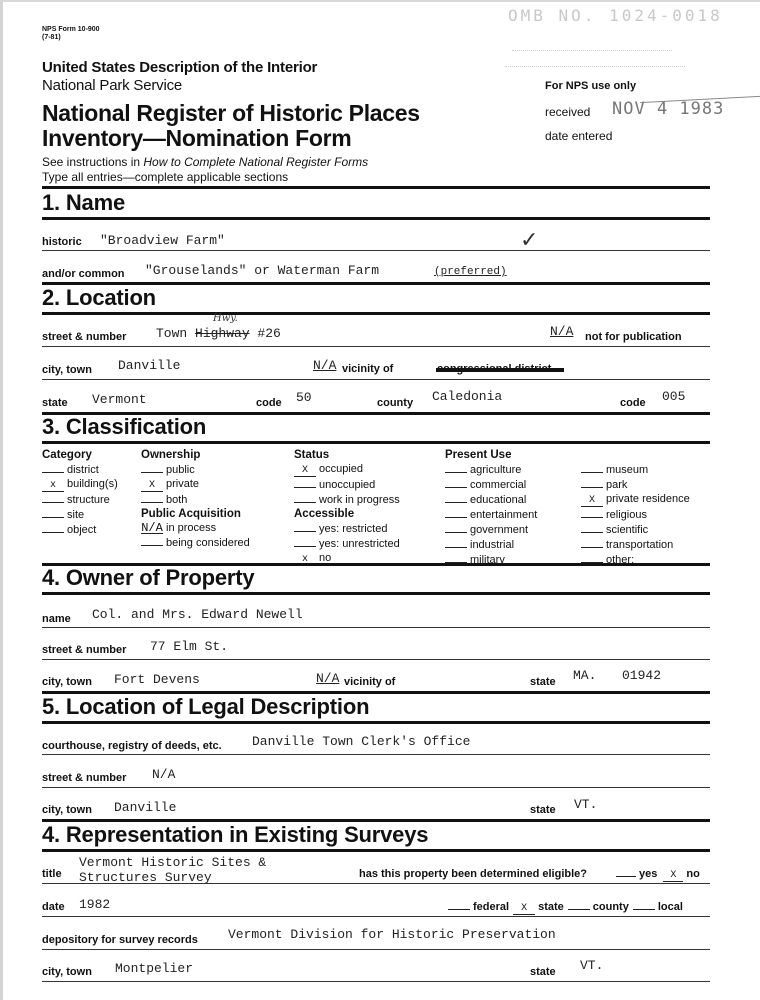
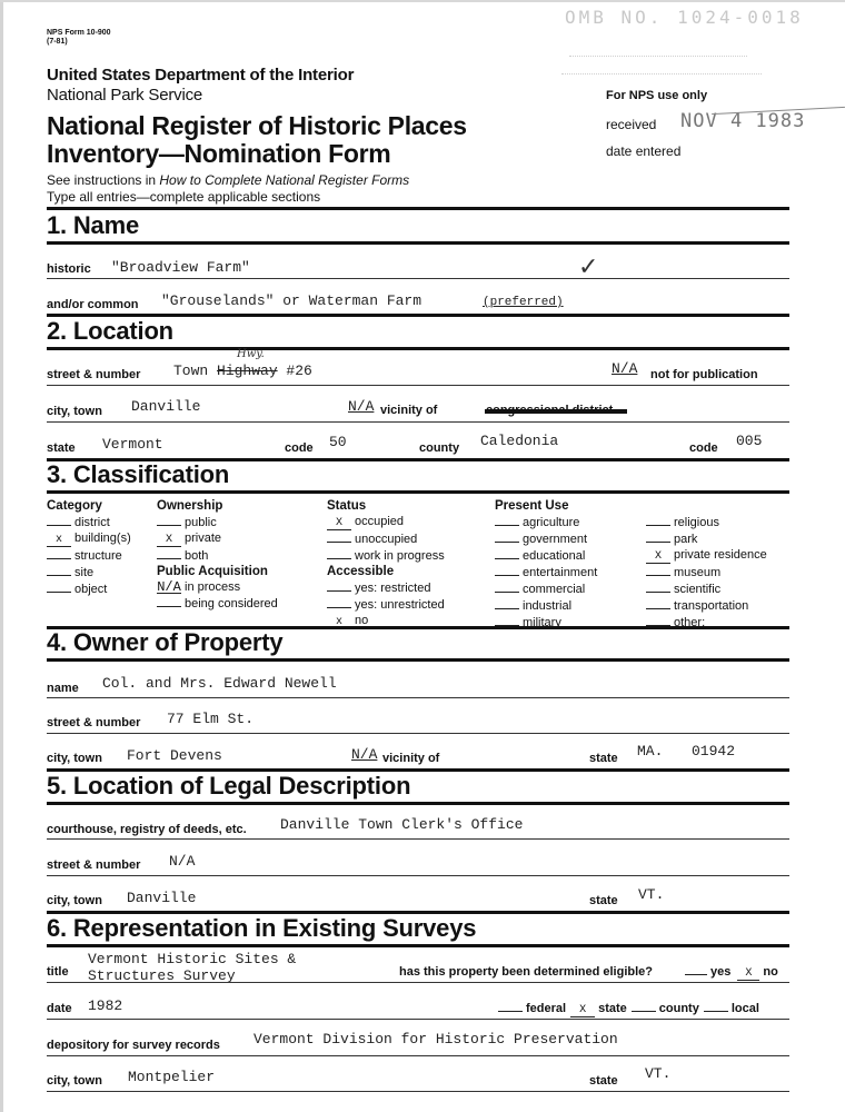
- United States Description of the Interior
+ United States Department of the Interior
  National Park Service
  National Register of Historic Places
  Inventory—Nomination Form
  See instructions in How to Complete National Register Forms
  Type all entries—complete applicable sections
  OMB NO. 1024-0018
  For NPS use only
  received
  NOV 4 1983
  date entered
  1. Name
  historic
  "Broadview Farm"
  and/or common
  "Grouselands" or Waterman Farm
  (preferred)
  ✓
  2. Location
  street & number
  Hwy.
  Town Highway #26
  N/A
  not for publication
  city, town
  Danville
  N/A
  vicinity of
  state
  Vermont
  code
  50
  county
  Caledonia
  code
  005
  3. Classification
  Category
  district
  x
  building(s)
  structure
  site
  object
  Ownership
  public
  X
  private
  both
  Public Acquisition
  N/A
  in process
  being considered
  Status
  X
  occupied
  unoccupied
  work in progress
  Accessible
  yes: restricted
  yes: unrestricted
  x
  no
  Present Use
  agriculture
- commercial
+ government
  educational
  entertainment
- government
+ commercial
  industrial
  military
- museum
+ religious
  park
  X
  private residence
- religious
+ museum
  scientific
  transportation
  other:
  4. Owner of Property
  name
  Col. and Mrs. Edward Newell
  street & number
  77 Elm St.
  city, town
  Fort Devens
  N/A
  vicinity of
  state
  MA.
  01942
  5. Location of Legal Description
  courthouse, registry of deeds, etc.
  Danville Town Clerk's Office
  street & number
  N/A
  city, town
  Danville
  state
  VT.
- 4. Representation in Existing Surveys
+ 6. Representation in Existing Surveys
  title
  Vermont Historic Sites &
  Structures Survey
  has this property been determined eligible?
  yes
  X
  no
  date
  1982
  federal
  X
  state
  county
  local
  depository for survey records
  Vermont Division for Historic Preservation
  city, town
  Montpelier
  state
  VT.
